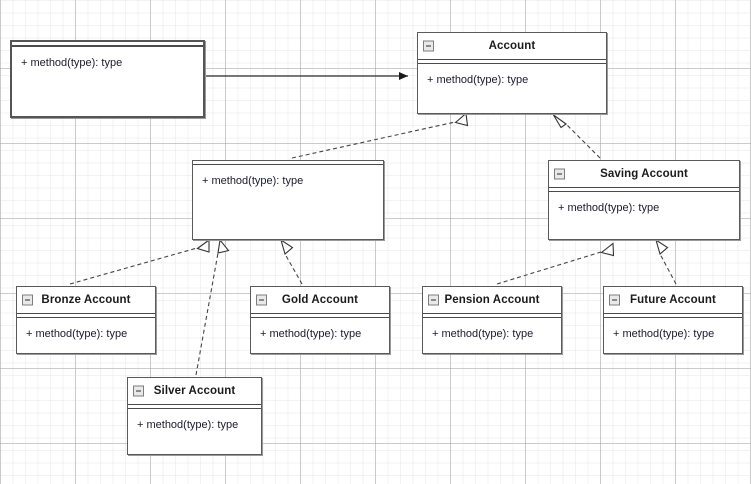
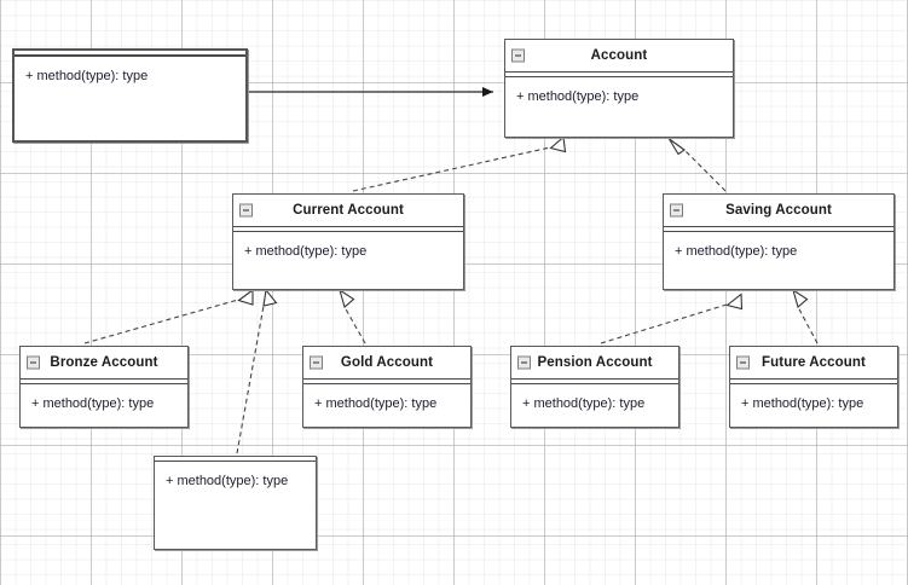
  + method(type): type
  Account
  + method(type): type
+ Current Account
  + method(type): type
  Saving Account
  + method(type): type
  Bronze Account
  + method(type): type
  Gold Account
  + method(type): type
  Pension Account
  + method(type): type
  Future Account
  + method(type): type
- Silver Account
  + method(type): type
